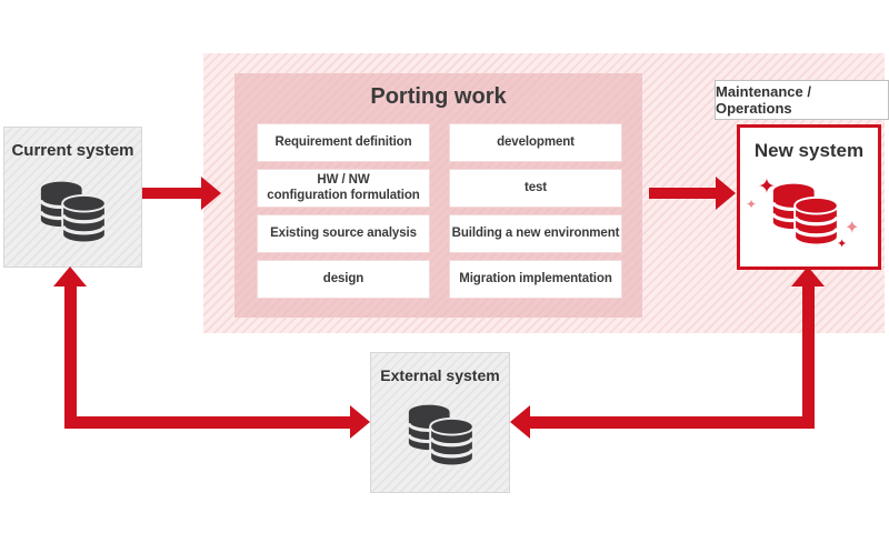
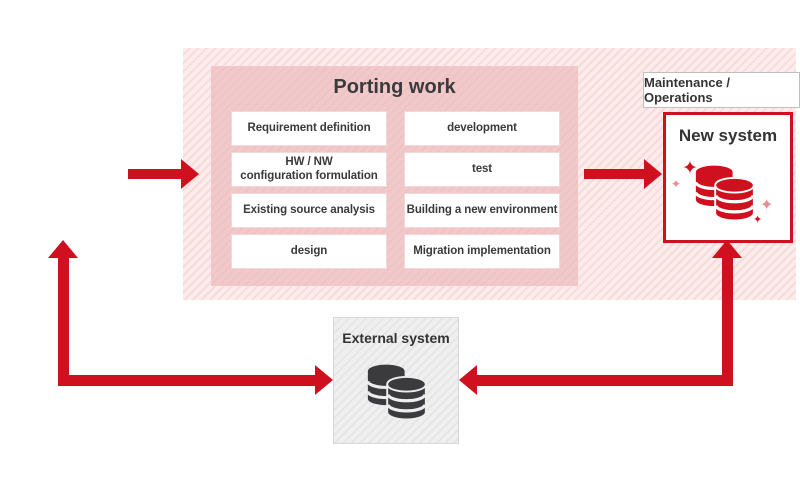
  Porting work
  Requirement definition
  HW / NW
  configuration formulation
  Existing source analysis
  design
  development
  test
  Building a new environment
  Migration implementation
  Maintenance / Operations
- Current system
  External system
  New system
  ✦
  ✦
  ✦
  ✦
